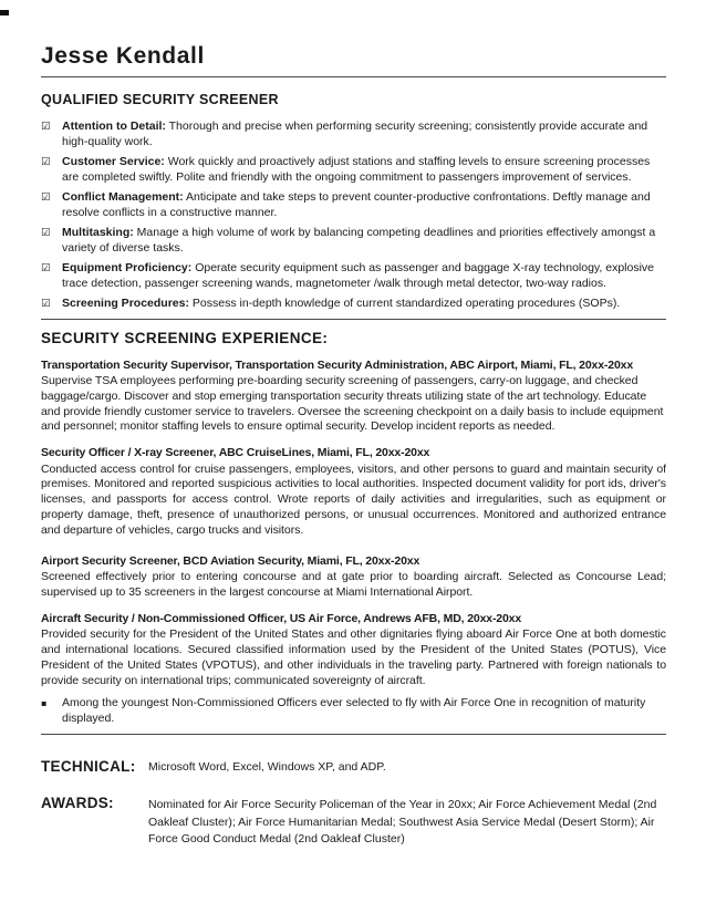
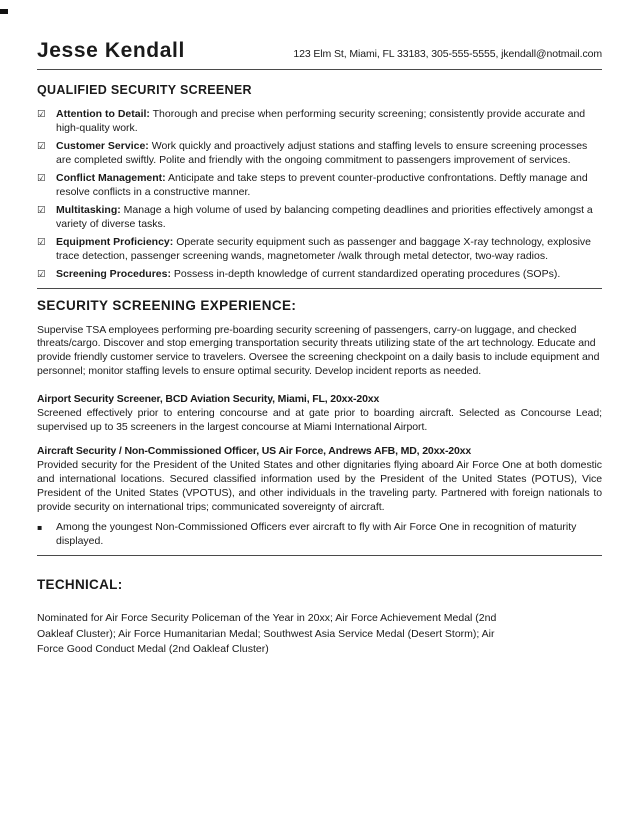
  Jesse Kendall
+ 123 Elm St, Miami, FL 33183, 305-555-5555, jkendall@notmail.com
  QUALIFIED SECURITY SCREENER
  ☑
  Attention to Detail: Thorough and precise when performing security screening; consistently provide accurate and high-quality work.
  ☑
  Customer Service: Work quickly and proactively adjust stations and staffing levels to ensure screening processes are completed swiftly. Polite and friendly with the ongoing commitment to passengers improvement of services.
  ☑
  Conflict Management: Anticipate and take steps to prevent counter-productive confrontations. Deftly manage and resolve conflicts in a constructive manner.
  ☑
- Multitasking: Manage a high volume of work by balancing competing deadlines and priorities effectively amongst a variety of diverse tasks.
+ Multitasking: Manage a high volume of used by balancing competing deadlines and priorities effectively amongst a variety of diverse tasks.
  ☑
  Equipment Proficiency: Operate security equipment such as passenger and baggage X-ray technology, explosive trace detection, passenger screening wands, magnetometer /walk through metal detector, two-way radios.
  ☑
  Screening Procedures: Possess in-depth knowledge of current standardized operating procedures (SOPs).
  SECURITY SCREENING EXPERIENCE:
- Transportation Security Supervisor, Transportation Security Administration, ABC Airport, Miami, FL, 20xx-20xx
- Supervise TSA employees performing pre-boarding security screening of passengers, carry-on luggage, and checked baggage/cargo. Discover and stop emerging transportation security threats utilizing state of the art technology. Educate and provide friendly customer service to travelers. Oversee the screening checkpoint on a daily basis to include equipment and personnel; monitor staffing levels to ensure optimal security. Develop incident reports as needed.
+ Supervise TSA employees performing pre-boarding security screening of passengers, carry-on luggage, and checked threats/cargo. Discover and stop emerging transportation security threats utilizing state of the art technology. Educate and provide friendly customer service to travelers. Oversee the screening checkpoint on a daily basis to include equipment and personnel; monitor staffing levels to ensure optimal security. Develop incident reports as needed.
- Security Officer / X-ray Screener, ABC CruiseLines, Miami, FL, 20xx-20xx
- Conducted access control for cruise passengers, employees, visitors, and other persons to guard and maintain security of premises. Monitored and reported suspicious activities to local authorities. Inspected document validity for port ids, driver's licenses, and passports for access control. Wrote reports of daily activities and irregularities, such as equipment or property damage, theft, presence of unauthorized persons, or unusual occurrences. Monitored and authorized entrance and departure of vehicles, cargo trucks and visitors.
  Airport Security Screener, BCD Aviation Security, Miami, FL, 20xx-20xx
  Screened effectively prior to entering concourse and at gate prior to boarding aircraft. Selected as Concourse Lead; supervised up to 35 screeners in the largest concourse at Miami International Airport.
  Aircraft Security / Non-Commissioned Officer, US Air Force, Andrews AFB, MD, 20xx-20xx
  Provided security for the President of the United States and other dignitaries flying aboard Air Force One at both domestic and international locations. Secured classified information used by the President of the United States (POTUS), Vice President of the United States (VPOTUS), and other individuals in the traveling party. Partnered with foreign nationals to provide security on international trips; communicated sovereignty of aircraft.
  ▪
- Among the youngest Non-Commissioned Officers ever selected to fly with Air Force One in recognition of maturity displayed.
+ Among the youngest Non-Commissioned Officers ever aircraft to fly with Air Force One in recognition of maturity displayed.
  TECHNICAL:
- Microsoft Word, Excel, Windows XP, and ADP.
- AWARDS:
  Nominated for Air Force Security Policeman of the Year in 20xx; Air Force Achievement Medal (2nd Oakleaf Cluster); Air Force Humanitarian Medal; Southwest Asia Service Medal (Desert Storm); Air Force Good Conduct Medal (2nd Oakleaf Cluster)
